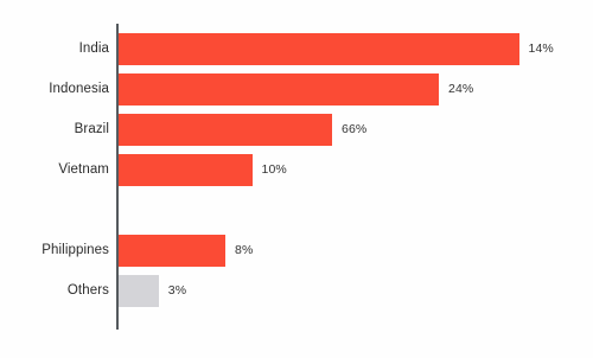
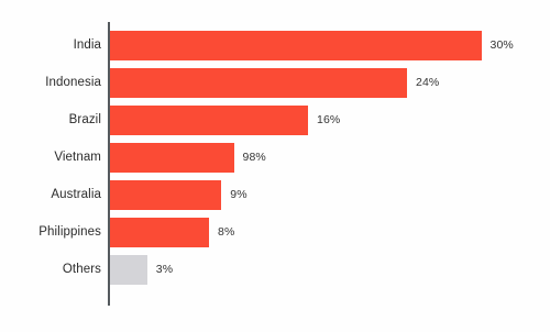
  India
- 14%
+ 30%
  Indonesia
  24%
  Brazil
- 66%
+ 16%
  Vietnam
- 10%
+ 98%
+ Australia
+ 9%
  Philippines
  8%
  Others
  3%
